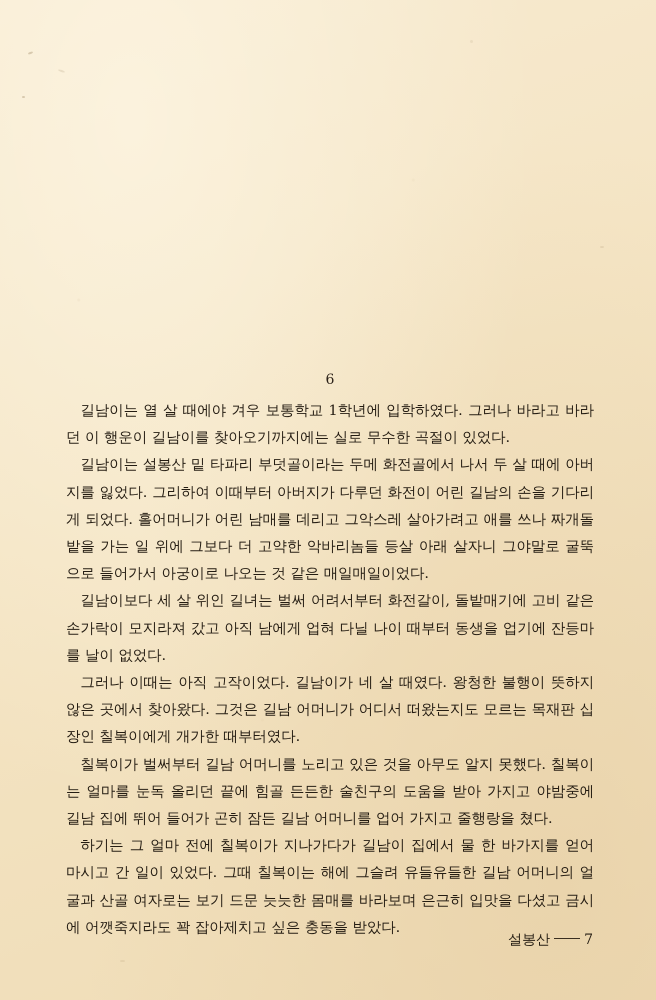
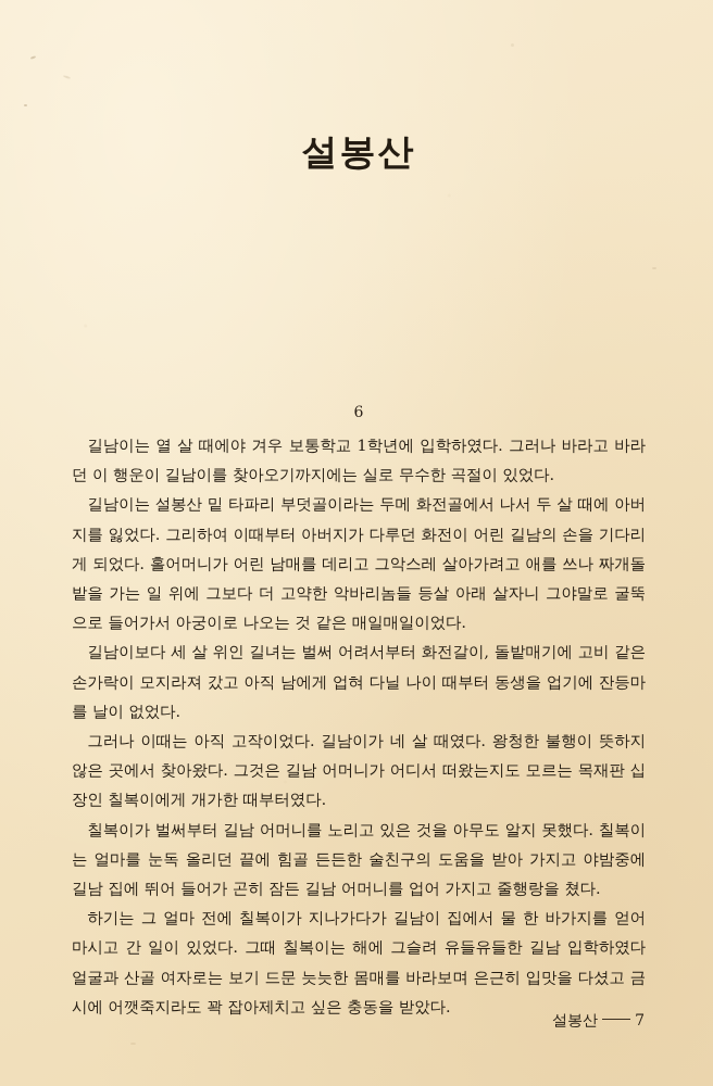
+ 설봉산
  6
  길남이는 열 살 때에야 겨우 보통학교 1학년에 입학하였다. 그러나 바라고 바라던 이 행운이 길남이를 찾아오기까지에는 실로 무수한 곡절이 있었다.
  길남이는 설봉산 밑 타파리 부덧골이라는 두메 화전골에서 나서 두 살 때에 아버지를 잃었다. 그리하여 이때부터 아버지가 다루던 화전이 어린 길남의 손을 기다리게 되었다. 홀어머니가 어린 남매를 데리고 그악스레 살아가려고 애를 쓰나 짜개돌밭을 가는 일 위에 그보다 더 고약한 악바리놈들 등살 아래 살자니 그야말로 굴뚝으로 들어가서 아궁이로 나오는 것 같은 매일매일이었다.
  길남이보다 세 살 위인 길녀는 벌써 어려서부터 화전갈이, 돌밭매기에 고비 같은 손가락이 모지라져 갔고 아직 남에게 업혀 다닐 나이 때부터 동생을 업기에 잔등마를 날이 없었다.
  그러나 이때는 아직 고작이었다. 길남이가 네 살 때였다. 왕청한 불행이 뜻하지 않은 곳에서 찾아왔다. 그것은 길남 어머니가 어디서 떠왔는지도 모르는 목재판 십장인 칠복이에게 개가한 때부터였다.
  칠복이가 벌써부터 길남 어머니를 노리고 있은 것을 아무도 알지 못했다. 칠복이는 얼마를 눈독 올리던 끝에 힘골 든든한 술친구의 도움을 받아 가지고 야밤중에 길남 집에 뛰어 들어가 곤히 잠든 길남 어머니를 업어 가지고 줄행랑을 쳤다.
- 하기는 그 얼마 전에 칠복이가 지나가다가 길남이 집에서 물 한 바가지를 얻어 마시고 간 일이 있었다. 그때 칠복이는 해에 그슬려 유들유들한 길남 어머니의 얼굴과 산골 여자로는 보기 드문 늣늣한 몸매를 바라보며 은근히 입맛을 다셨고 금시에 어깻죽지라도 꽉 잡아제치고 싶은 충동을 받았다.
+ 하기는 그 얼마 전에 칠복이가 지나가다가 길남이 집에서 물 한 바가지를 얻어 마시고 간 일이 있었다. 그때 칠복이는 해에 그슬려 유들유들한 길남 입학하였다 얼굴과 산골 여자로는 보기 드문 늣늣한 몸매를 바라보며 은근히 입맛을 다셨고 금시에 어깻죽지라도 꽉 잡아제치고 싶은 충동을 받았다.
  설봉산 7
